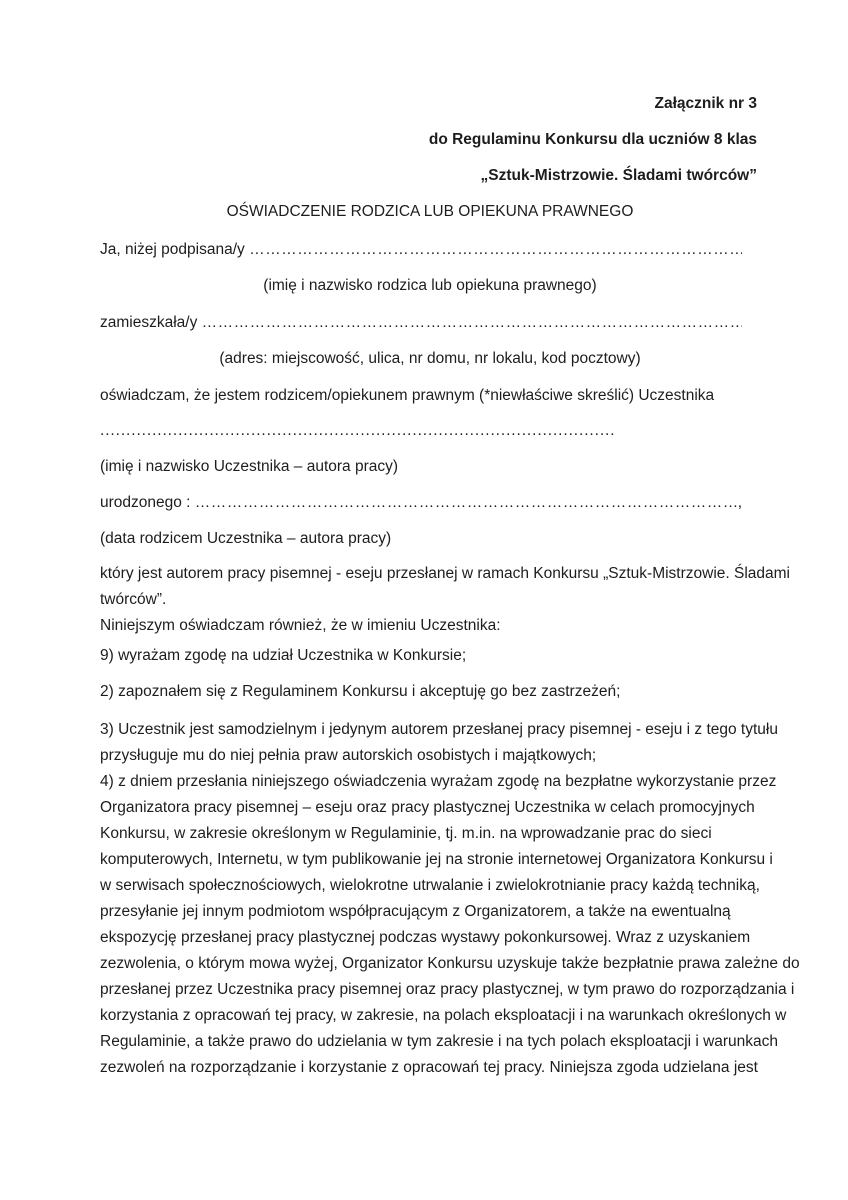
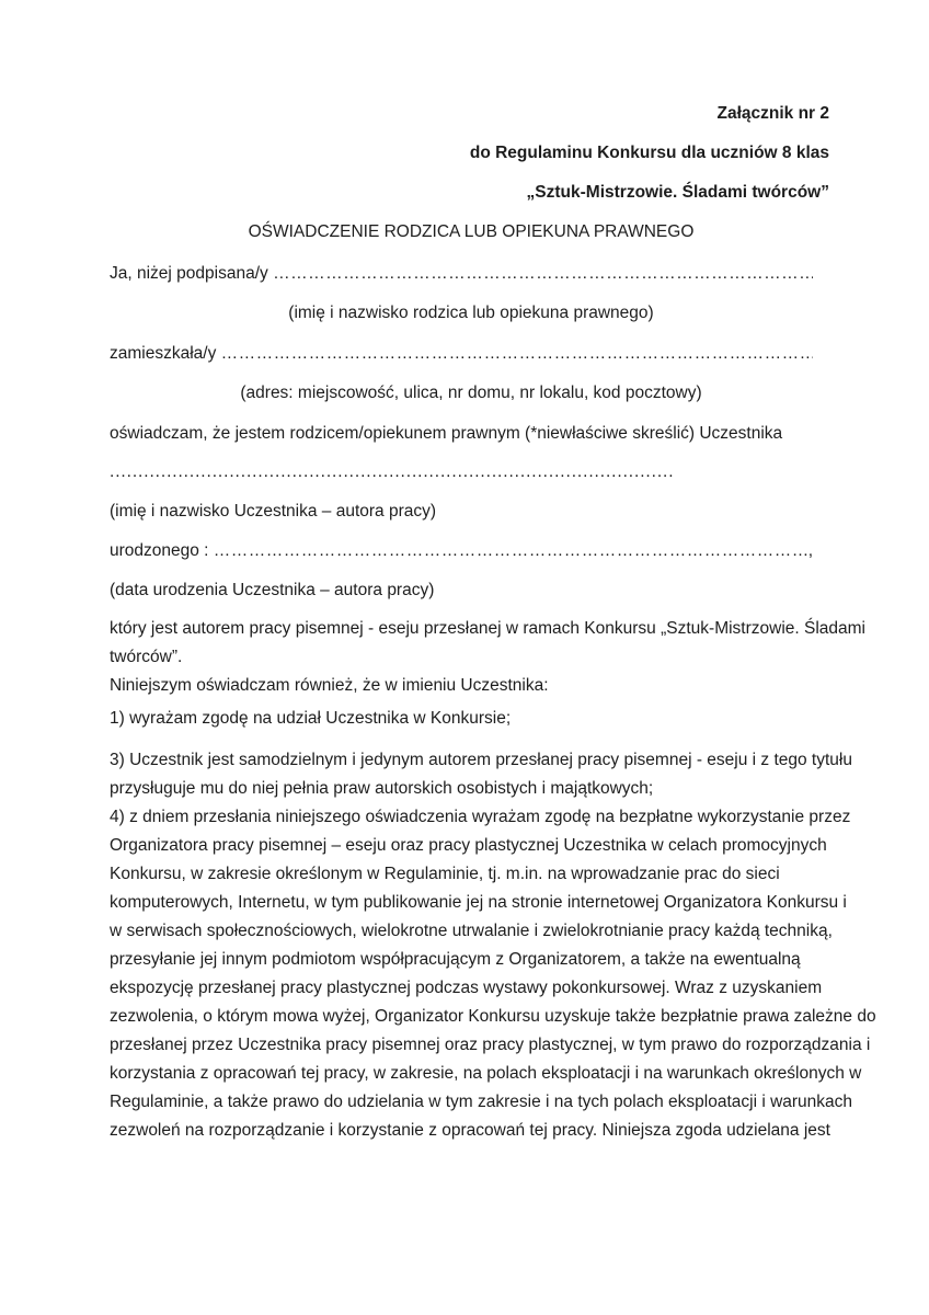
- Załącznik nr 3
+ Załącznik nr 2
  do Regulaminu Konkursu dla uczniów 8 klas
  „Sztuk-Mistrzowie. Śladami twórców”
  OŚWIADCZENIE RODZICA LUB OPIEKUNA PRAWNEGO
  Ja, niżej podpisana/y
  (imię i nazwisko rodzica lub opiekuna prawnego)
  zamieszkała/y
  (adres: miejscowość, ulica, nr domu, nr lokalu, kod pocztowy)
  oświadczam, że jestem rodzicem/opiekunem prawnym (*niewłaściwe skreślić) Uczestnika
  ...................................................................................................
  (imię i nazwisko Uczestnika – autora pracy)
  urodzonego :
  ,
- (data rodzicem Uczestnika – autora pracy)
+ (data urodzenia Uczestnika – autora pracy)
  który jest autorem pracy pisemnej - eseju przesłanej w ramach Konkursu „Sztuk-Mistrzowie. Śladami
  twórców”.
  Niniejszym oświadczam również, że w imieniu Uczestnika:
- 9) wyrażam zgodę na udział Uczestnika w Konkursie;
+ 1) wyrażam zgodę na udział Uczestnika w Konkursie;
- 2) zapoznałem się z Regulaminem Konkursu i akceptuję go bez zastrzeżeń;
  3) Uczestnik jest samodzielnym i jedynym autorem przesłanej pracy pisemnej - eseju i z tego tytułu
  przysługuje mu do niej pełnia praw autorskich osobistych i majątkowych;
  4) z dniem przesłania niniejszego oświadczenia wyrażam zgodę na bezpłatne wykorzystanie przez
  Organizatora pracy pisemnej – eseju oraz pracy plastycznej Uczestnika w celach promocyjnych
  Konkursu, w zakresie określonym w Regulaminie, tj. m.in. na wprowadzanie prac do sieci
  komputerowych, Internetu, w tym publikowanie jej na stronie internetowej Organizatora Konkursu i
  w serwisach społecznościowych, wielokrotne utrwalanie i zwielokrotnianie pracy każdą techniką,
  przesyłanie jej innym podmiotom współpracującym z Organizatorem, a także na ewentualną
  ekspozycję przesłanej pracy plastycznej podczas wystawy pokonkursowej. Wraz z uzyskaniem
  zezwolenia, o którym mowa wyżej, Organizator Konkursu uzyskuje także bezpłatnie prawa zależne do
  przesłanej przez Uczestnika pracy pisemnej oraz pracy plastycznej, w tym prawo do rozporządzania i
  korzystania z opracowań tej pracy, w zakresie, na polach eksploatacji i na warunkach określonych w
  Regulaminie, a także prawo do udzielania w tym zakresie i na tych polach eksploatacji i warunkach
  zezwoleń na rozporządzanie i korzystanie z opracowań tej pracy. Niniejsza zgoda udzielana jest
